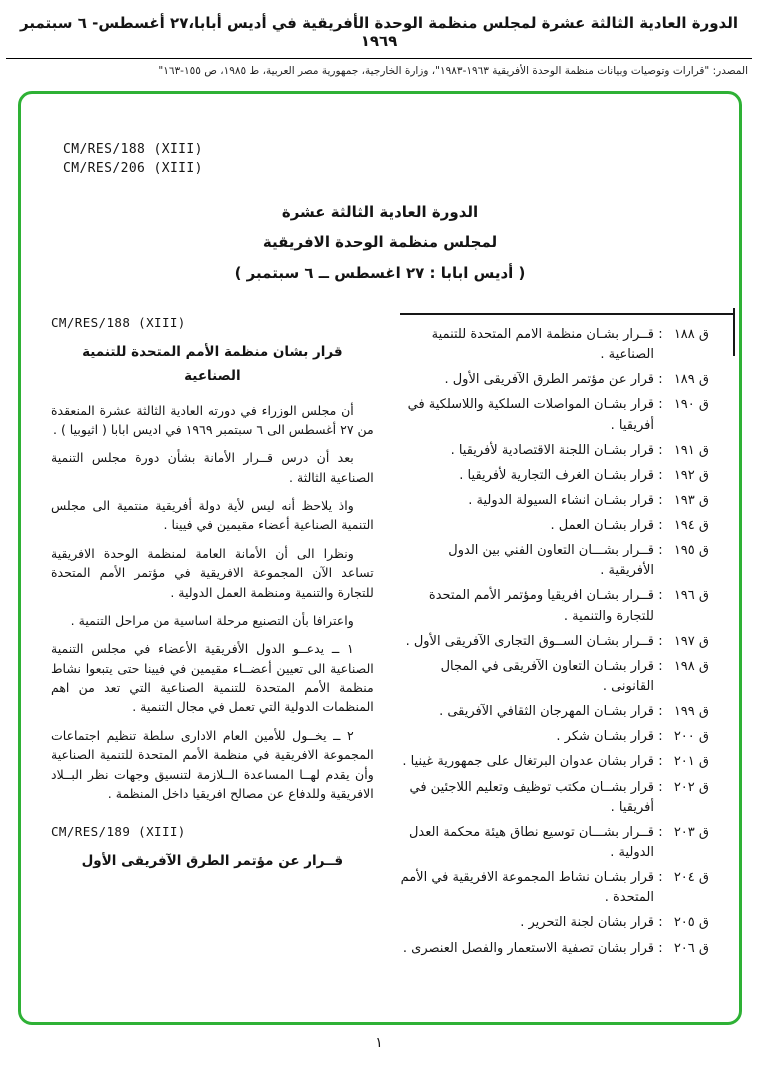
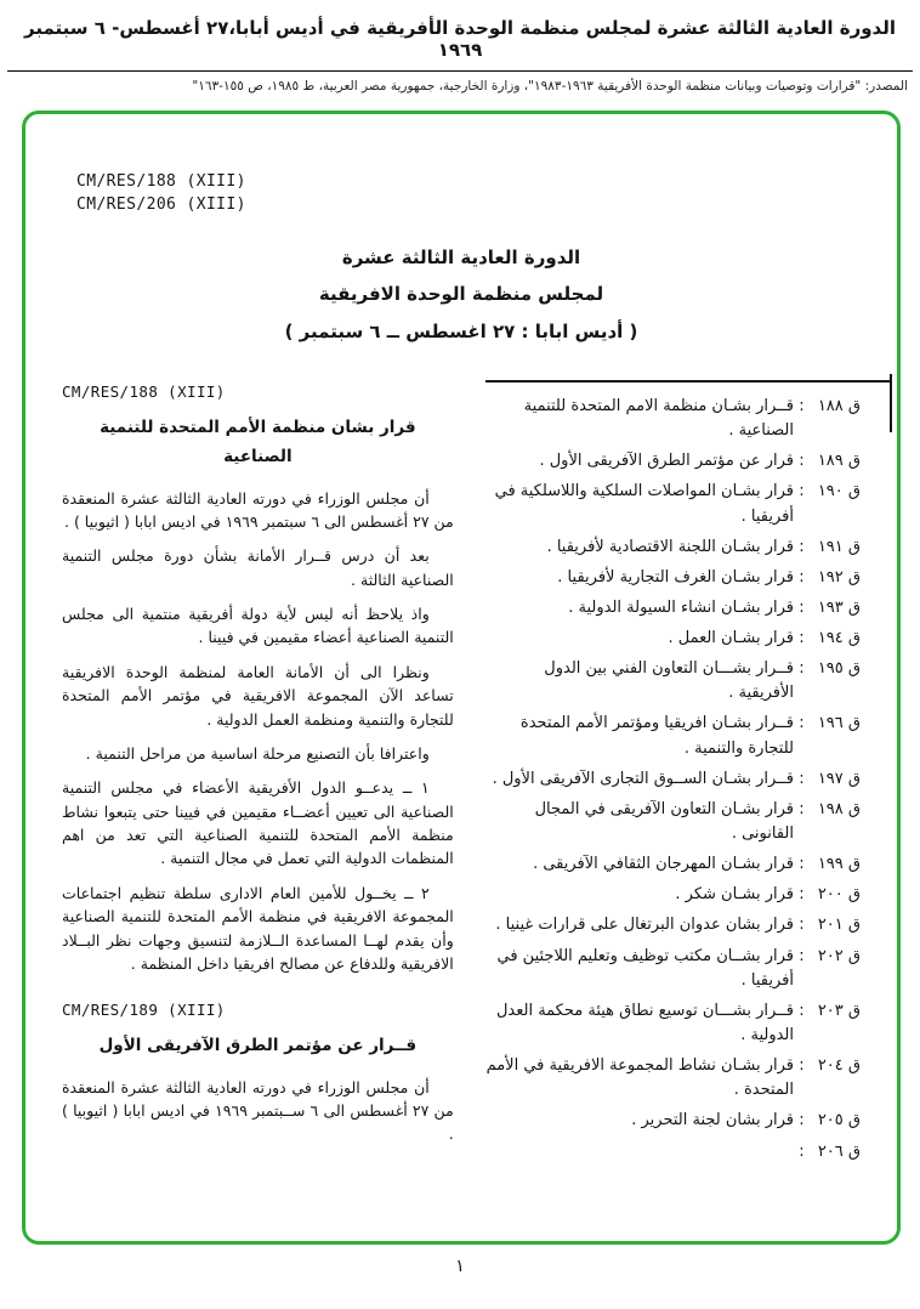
  الدورة العادية الثالثة عشرة لمجلس منظمة الوحدة الأفريقية في أديس أبابا،٢٧ أغسطس- ٦ سبتمبر ١٩٦٩
  المصدر: "قرارات وتوصيات وبيانات منظمة الوحدة الأفريقية ١٩٦٣-١٩٨٣"، وزارة الخارجية، جمهورية مصر العربية، ط ١٩٨٥، ص ١٥٥-١٦٣"
  CM/RES/188 (XIII)
  CM/RES/206 (XIII)
  الدورة العادية الثالثة عشرة
  لمجلس منظمة الوحدة الافريقية
  ( أديس ابابا : ٢٧ اغسطس ــ ٦ سبتمبر )
  ق ١٨٨
  :
  قــرار بشـان منظمة الامم المتحدة للتنمية الصناعية .
  ق ١٨٩
  :
  قرار عن مؤتمر الطرق الآفريقى الأول .
  ق ١٩٠
  :
  قرار بشـان المواصلات السلكية واللاسلكية في أفريقيا .
  ق ١٩١
  :
  قرار بشـان اللجنة الاقتصادية لأفريقيا .
  ق ١٩٢
  :
  قرار بشـان الغرف التجارية لأفريقيا .
  ق ١٩٣
  :
  قرار بشـان انشاء السيولة الدولية .
  ق ١٩٤
  :
  قرار بشـان العمل .
  ق ١٩٥
  :
  قــرار بشـــان التعاون الفني بين الدول الأفريقية .
  ق ١٩٦
  :
  قــرار بشـان افريقيا ومؤتمر الأمم المتحدة للتجارة والتنمية .
  ق ١٩٧
  :
  قــرار بشـان الســوق التجارى الآفريقى الأول .
  ق ١٩٨
  :
  قرار بشـان التعاون الآفريقى في المجال القانونى .
  ق ١٩٩
  :
  قرار بشـان المهرجان الثقافي الآفريقى .
  ق ٢٠٠
  :
  قرار بشـان شكر .
  ق ٢٠١
  :
- قرار بشان عدوان البرتغال على جمهورية غينيا .
+ قرار بشان عدوان البرتغال على قرارات غينيا .
  ق ٢٠٢
  :
  قرار بشــان مكتب توظيف وتعليم اللاجئين في أفريقيا .
  ق ٢٠٣
  :
  قــرار بشـــان توسيع نطاق هيئة محكمة العدل الدولية .
  ق ٢٠٤
  :
  قرار بشـان نشاط المجموعة الافريقية في الأمم المتحدة .
  ق ٢٠٥
  :
  قرار بشان لجنة التحرير .
  ق ٢٠٦
  :
- قرار بشان تصفية الاستعمار والفصل العنصرى .
  CM/RES/188 (XIII)
  قرار بشان منظمة الأمم المتحدة للتنمية الصناعية
  أن مجلس الوزراء في دورته العادية الثالثة عشرة المنعقدة من ٢٧ أغسطس الى ٦ سبتمبر ١٩٦٩ في اديس ابابا ( اثيوبيا ) .
  بعد أن درس قــرار الأمانة بشأن دورة مجلس التنمية الصناعية الثالثة .
  واذ يلاحظ أنه ليس لأية دولة أفريقية منتمية الى مجلس التنمية الصناعية أعضاء مقيمين في فيينا .
  ونظرا الى أن الأمانة العامة لمنظمة الوحدة الافريقية تساعد الآن المجموعة الافريقية في مؤتمر الأمم المتحدة للتجارة والتنمية ومنظمة العمل الدولية .
  واعترافا بأن التصنيع مرحلة اساسية من مراحل التنمية .
  ١ ــ يدعــو الدول الأفريقية الأعضاء في مجلس التنمية الصناعية الى تعيين أعضــاء مقيمين في فيينا حتى يتبعوا نشاط منظمة الأمم المتحدة للتنمية الصناعية التي تعد من اهم المنظمات الدولية التي تعمل في مجال التنمية .
  ٢ ــ يخــول للأمين العام الادارى سلطة تنظيم اجتماعات المجموعة الافريقية في منظمة الأمم المتحدة للتنمية الصناعية وأن يقدم لهــا المساعدة الــلازمة لتنسيق وجهات نظر البــلاد الافريقية وللدفاع عن مصالح افريقيا داخل المنظمة .
  CM/RES/189 (XIII)
  قــرار عن مؤتمر الطرق الآفريقى الأول
+ أن مجلس الوزراء في دورته العادية الثالثة عشرة المنعقدة من ٢٧ أغسطس الى ٦ ســبتمبر ١٩٦٩ في اديس ابابا ( اثيوبيا ) .
  ١
